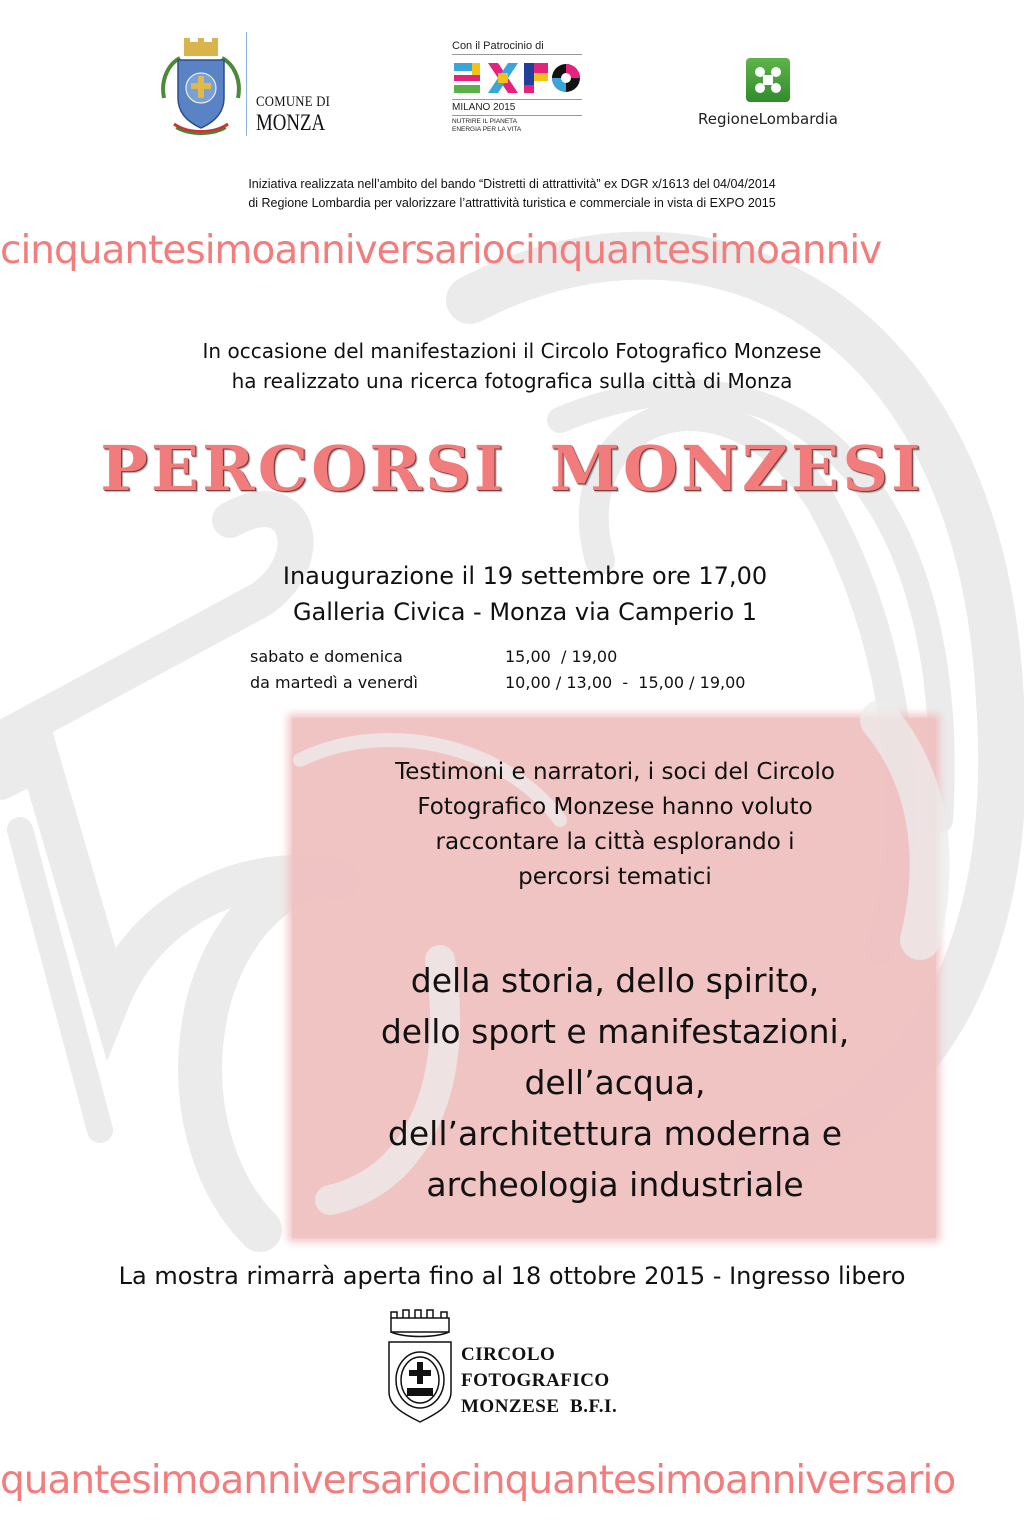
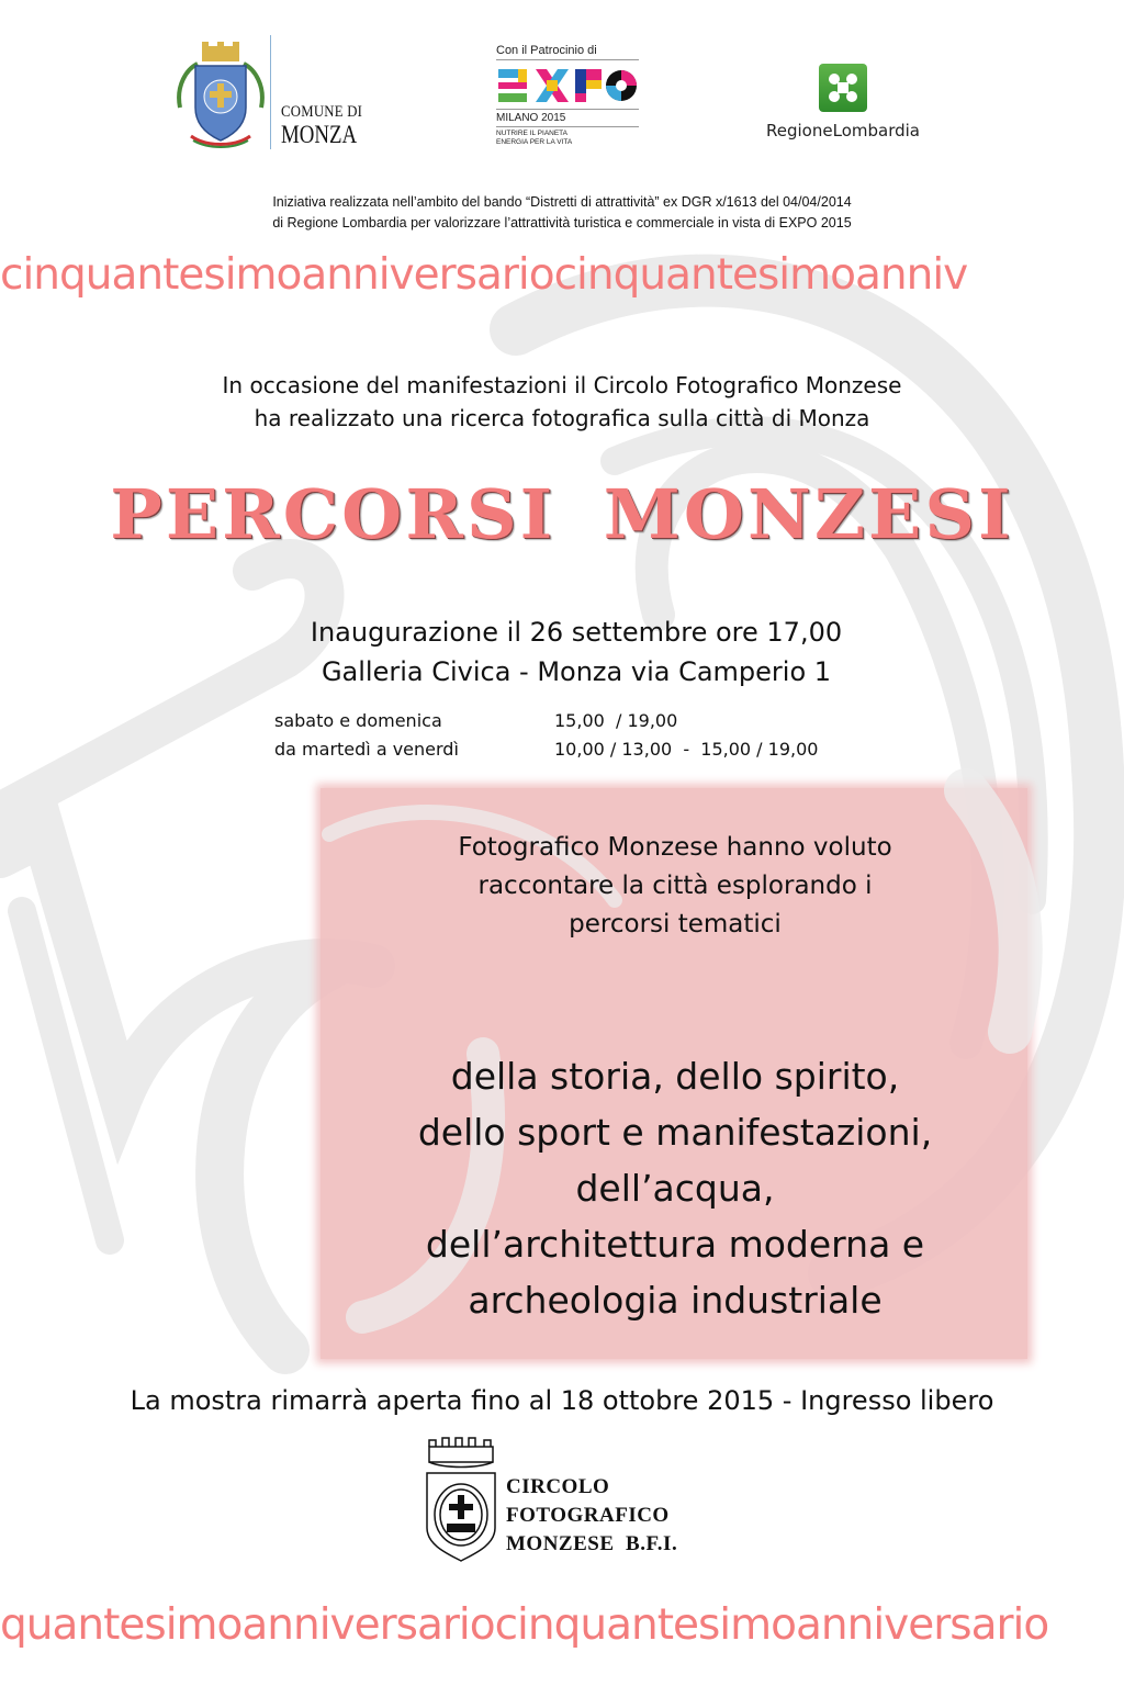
  COMUNE DI
  MONZA
  Con il Patrocinio di
  MILANO 2015
  RegioneLombardia
  Iniziativa realizzata nell’ambito del bando “Distretti di attrattività” ex DGR x/1613 del 04/04/2014
  di Regione Lombardia per valorizzare l’attrattività turistica e commerciale in vista di EXPO 2015
  cinquantesimoanniversariocinquantesimoanniv
  In occasione del manifestazioni il Circolo Fotografico Monzese
  ha realizzato una ricerca fotografica sulla città di Monza
  PERCORSI MONZESI
- Inaugurazione il 19 settembre ore 17,00
+ Inaugurazione il 26 settembre ore 17,00
  Galleria Civica - Monza via Camperio 1
  sabato e domenica
  15,00 / 19,00
  da martedì a venerdì
  10,00 / 13,00 - 15,00 / 19,00
- Testimoni e narratori, i soci del Circolo
  Fotografico Monzese hanno voluto
  raccontare la città esplorando i
  percorsi tematici
  della storia, dello spirito,
  dello sport e manifestazioni,
  dell’acqua,
  dell’architettura moderna e
  archeologia industriale
  La mostra rimarrà aperta fino al 18 ottobre 2015 - Ingresso libero
  CIRCOLO
  FOTOGRAFICO
  MONZESE B.F.I.
  quantesimoanniversariocinquantesimoanniversario
